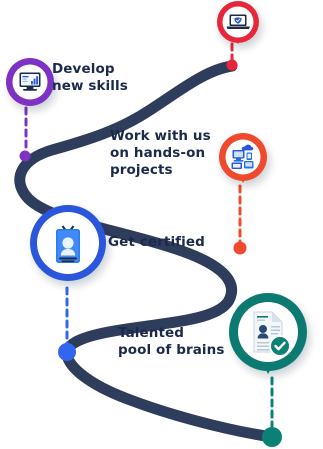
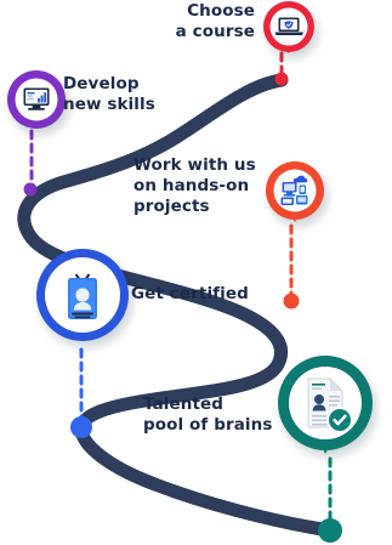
+ Choose
+ a course
  Develop
  new skills
  Work with us
  on hands-on
  projects
  Get certified
  Talented
  pool of brains
